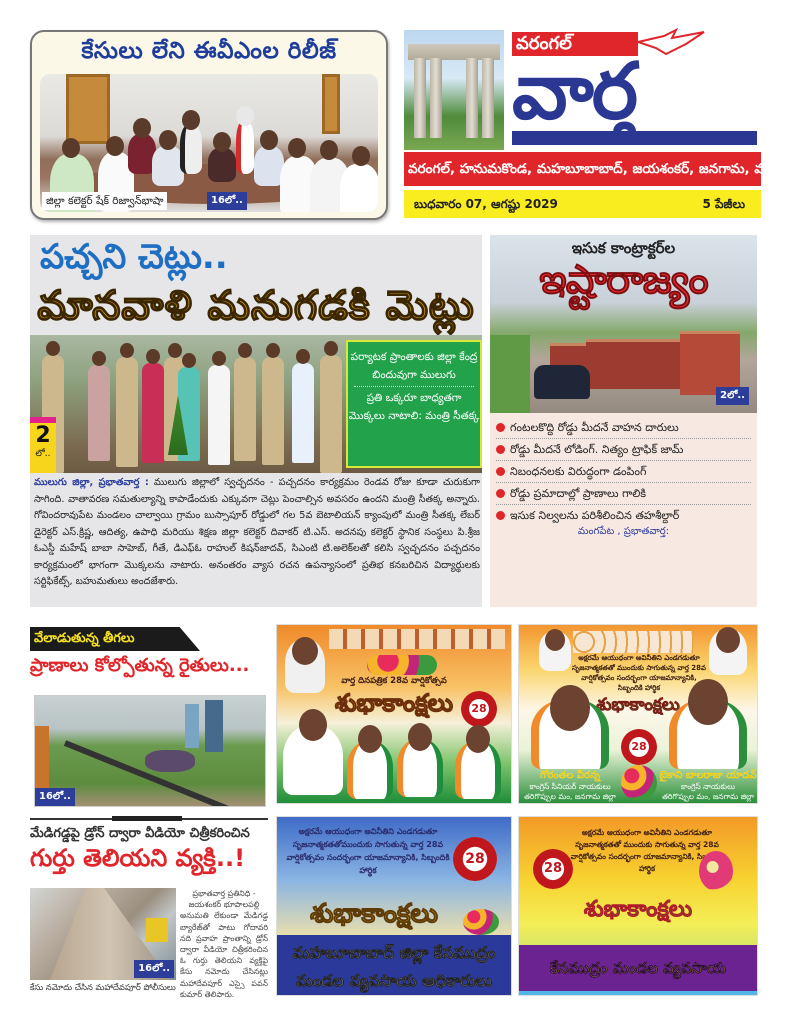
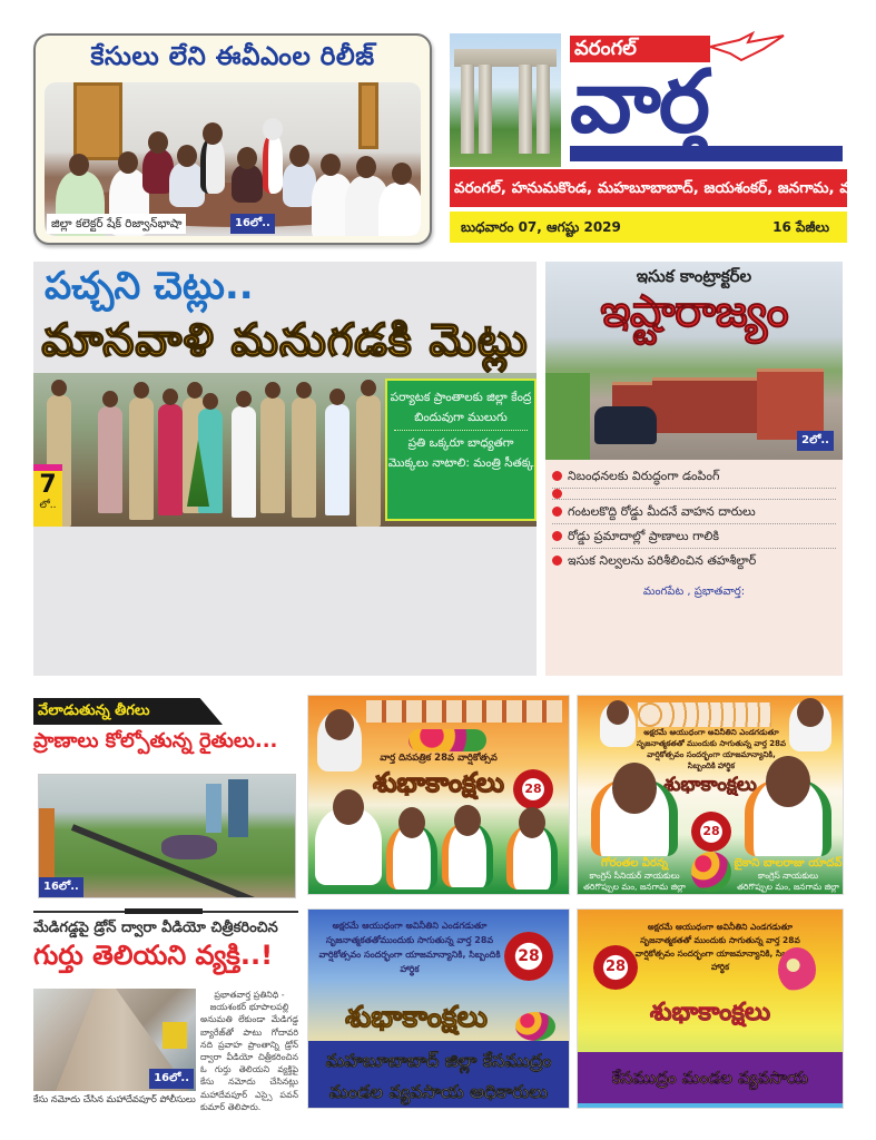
  కేసులు లేని ఈవీఎంల రిలీజ్
  జిల్లా కలెక్టర్ షేక్ రిజ్వాన్‌భాషా
  16లో..
  వరంగల్
  వార్త
  వరంగల్, హనుమకొండ, మహబూబాబాద్, జయశంకర్, జనగామ,
  బుధవారం 07, ఆగష్టు 2029
- 5 పేజీలు
+ 16 పేజీలు
  పచ్చని చెట్లు..
  మానవాళి మనుగడకి మెట్లు
  పర్యాటక ప్రాంతాలకు జిల్లా కేంద్ర బిందువుగా ములుగు
  ప్రతి ఒక్కరూ బాధ్యతగా మొక్కలు నాటాలి: మంత్రి సీతక్క
- 2
+ 7
  లో..
- ములుగు జిల్లా, ప్రభాతవార్త : ములుగు జిల్లాలో స్వచ్ఛదనం - పచ్చదనం కార్యక్రమం రెండవ రోజు కూడా చురుకుగా సాగింది. వాతావరణ సమతుల్యాన్ని కాపాడేందుకు ఎక్కువగా చెట్లు పెంచాల్సిన అవసరం ఉందని మంత్రి సీతక్క అన్నారు. గోవిందరావుపేట మండలం చాల్వాయి గ్రామం బుస్సాపూర్ రోడ్డులో గల 5వ బెటాలియన్ క్యాంపులో మంత్రి సీతక్క లేబర్ డైరెక్టర్ ఎస్.క్రిష్ణ, ఆదిత్య, ఉపాధి మరియు శిక్షణ జిల్లా కలెక్టర్ దివాకర్ టి.ఎస్. అదనపు కలెక్టర్ స్థానిక సంస్థలు పి.శ్రీజ ఓఎస్డీ మహేష్ బాబా సాహెబ్, గీతే, డిఎఫ్ఓ రాహుల్ కిషన్‌జాదవ్, సిఎంటి టి.అలెక్‌లతో కలిసి స్వచ్ఛదనం పచ్చదనం కార్యక్రమంలో భాగంగా మొక్కలను నాటారు. అనంతరం వ్యాస రచన ఉపన్యాసంలో ప్రతిభ కనబరిచిన విద్యార్థులకు సర్టిఫికేట్స్, బహుమతులు అందజేశారు.
  2లో..
  ఇసుక కాంట్రాక్టర్‌ల
  ఇష్టారాజ్యం
- గంటలకొద్ది రోడ్డు మీదనే వాహన దారులు
+ నిబంధనలకు విరుద్ధంగా డంపింగ్
- రోడ్డు మీదనే లోడింగ్. నిత్యం ట్రాఫిక్ జామ్
- నిబంధనలకు విరుద్ధంగా డంపింగ్
+ గంటలకొద్ది రోడ్డు మీదనే వాహన దారులు
  రోడ్డు ప్రమాదాల్లో ప్రాణాలు గాలికి
  ఇసుక నిల్వలను పరిశీలించిన తహశీల్దార్
  మంగపేట , ప్రభాతవార్త:
  వేలాడుతున్న తీగలు
  ప్రాణాలు కోల్పోతున్న రైతులు...
  16లో..
  మేడిగడ్డపై డ్రోన్ ద్వారా వీడియో చిత్రీకరించిన
  గుర్తు తెలియని వ్యక్తి..!
  16లో..
  కేసు నమోదు చేసిన మహాదేవపూర్ పోలీసులు
  ప్రభాతవార్త ప్రతినిధి - జయశంకర్ భూపాలపల్లి
  అనుమతి లేకుండా మేడిగడ్డ బ్యారేజ్‌తో పాటు గోదావరి నది ప్రవాహ ప్రాంతాన్ని డ్రోన్ ద్వారా వీడియో చిత్రీకరించిన ఓ గుర్తు తెలియని వ్యక్తిపై కేసు నమోదు చేసినట్లు మహాదేవపూర్ ఎస్సై పవన్ కుమార్ తెలిపారు.
  వార్త దినపత్రిక 28వ వార్షికోత్సవ
  శుభాకాంక్షలు
  28
  అక్షరమే ఆయుధంగా అవినీతిని ఎండగడుతూ సృజనాత్మకతతో ముందుకు సాగుతున్న వార్త 28వ వార్షికోత్సవం సందర్భంగా యాజమాన్యానికి, సిబ్బందికి హార్థిక
  శుభాకాంక్షలు
  28
  గోరంతల వీరన్న
  కాంగ్రెస్ సీనియర్ నాయకులు
  తరిగొప్పుల మం, జనగామ జిల్లా
  బైకాని బాలరాజు యాదవ్
  కాంగ్రెస్ నాయకులు
  తరిగొప్పుల మం, జనగామ జిల్లా
  అక్షరమే ఆయుధంగా అవినీతిని ఎండగడుతూ సృజనాత్మకతతోముందుకు సాగుతున్న వార్త 28వ వార్షికోత్సవం సందర్భంగా యాజమాన్యానికి, సిబ్బందికి హార్థిక
  28
  శుభాకాంక్షలు
  మహబూబాబాద్ జిల్లా కేసముద్రం
  మండల వ్యవసాయ అధికారులు
  అక్షరమే ఆయుధంగా అవినీతిని ఎండగడుతూ సృజనాత్మకతతో ముందుకు సాగుతున్న వార్త 28వ వార్షికోత్సవం సందర్భంగా యాజమాన్యానికి, సి హార్థిక
  28
  శుభాకాంక్షలు
